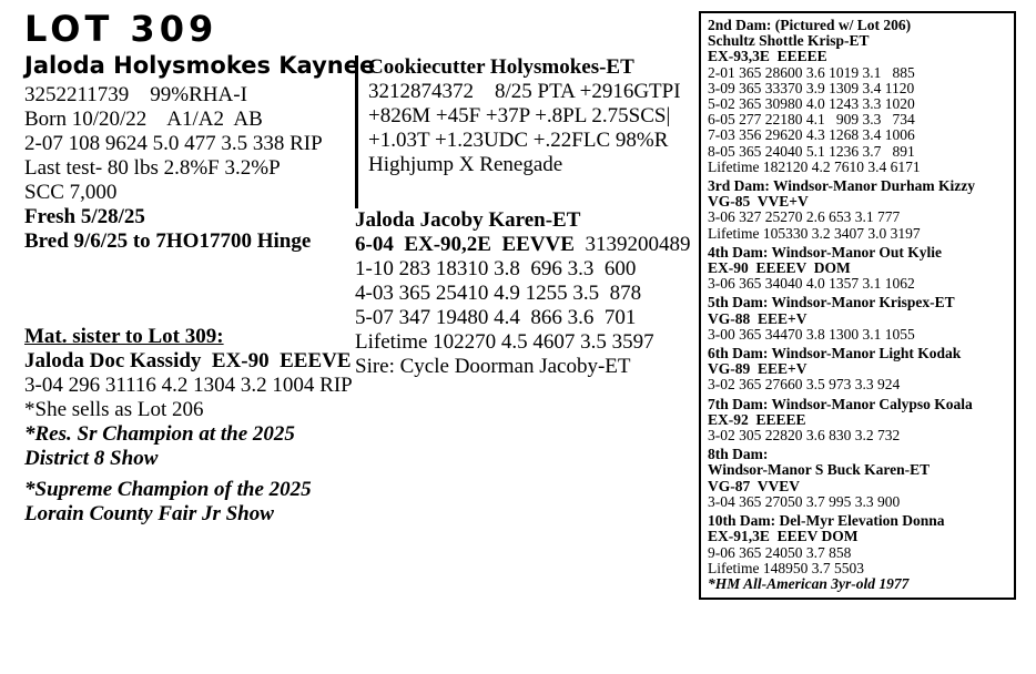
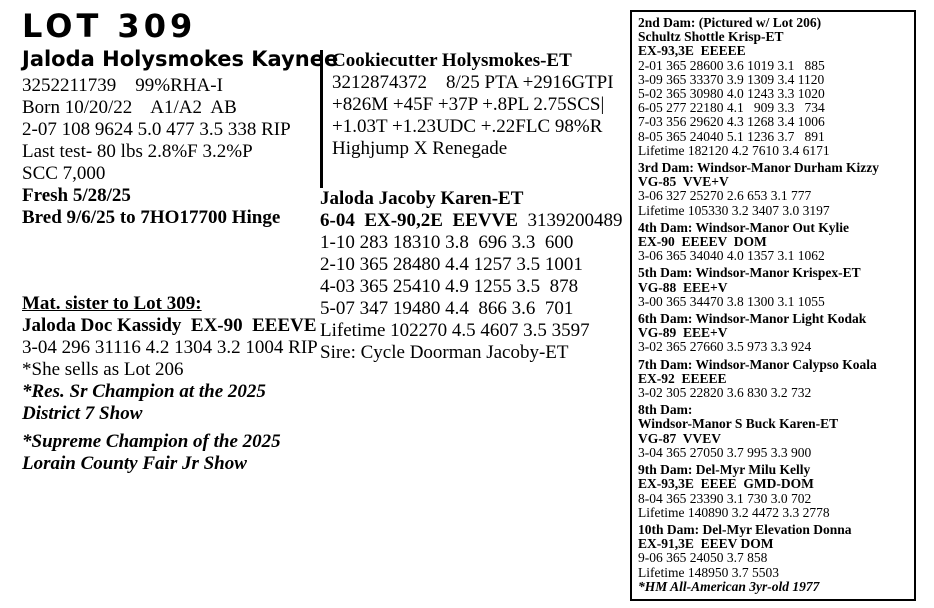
  LOT 309
  Jaloda Holysmokes Kayne
  3252211739 99%RHA-I
  Born 10/20/22 A1/A2 AB
  2-07 108 9624 5.0 477 3.5 338 RIP
  Last test- 80 lbs 2.8%F 3.2%P
  SCC 7,000
  Fresh 5/28/25
  Bred 9/6/25 to 7HO17700 Hinge
  Mat. sister to Lot 309:
  Jaloda Doc Kassidy EX-90 EEEVE
  3-04 296 31116 4.2 1304 3.2 1004 RIP
  *She sells as Lot 206
  *Res. Sr Champion at the 2025
- District 8 Show
+ District 7 Show
  *Supreme Champion of the 2025
  Lorain County Fair Jr Show
  Cookiecutter Holysmokes-ET
  3212874372 8/25 PTA +2916GTPI
  +826M +45F +37P +.8PL 2.75SCS|
  +1.03T +1.23UDC +.22FLC 98%R
  Highjump X Renegade
  Jaloda Jacoby Karen-ET
  6-04 EX-90,2E EEVVE 3139200489
  1-10 283 18310 3.8 696 3.3 600
+ 2-10 365 28480 4.4 1257 3.5 1001
  4-03 365 25410 4.9 1255 3.5 878
  5-07 347 19480 4.4 866 3.6 701
  Lifetime 102270 4.5 4607 3.5 3597
  Sire: Cycle Doorman Jacoby-ET
  2nd Dam: (Pictured w/ Lot 206)
  Schultz Shottle Krisp-ET
  EX-93,3E EEEEE
  2-01 365 28600 3.6 1019 3.1 885
  3-09 365 33370 3.9 1309 3.4 1120
  5-02 365 30980 4.0 1243 3.3 1020
  6-05 277 22180 4.1 909 3.3 734
  7-03 356 29620 4.3 1268 3.4 1006
  8-05 365 24040 5.1 1236 3.7 891
  Lifetime 182120 4.2 7610 3.4 6171
  3rd Dam: Windsor-Manor Durham Kizzy
  VG-85 VVE+V
  3-06 327 25270 2.6 653 3.1 777
  Lifetime 105330 3.2 3407 3.0 3197
  4th Dam: Windsor-Manor Out Kylie
  EX-90 EEEEV DOM
  3-06 365 34040 4.0 1357 3.1 1062
  5th Dam: Windsor-Manor Krispex-ET
  VG-88 EEE+V
  3-00 365 34470 3.8 1300 3.1 1055
  6th Dam: Windsor-Manor Light Kodak
  VG-89 EEE+V
  3-02 365 27660 3.5 973 3.3 924
  7th Dam: Windsor-Manor Calypso Koala
  EX-92 EEEEE
  3-02 305 22820 3.6 830 3.2 732
  8th Dam:
  Windsor-Manor S Buck Karen-ET
  VG-87 VVEV
  3-04 365 27050 3.7 995 3.3 900
+ 9th Dam: Del-Myr Milu Kelly
+ EX-93,3E EEEE GMD-DOM
+ 8-04 365 23390 3.1 730 3.0 702
+ Lifetime 140890 3.2 4472 3.3 2778
  10th Dam: Del-Myr Elevation Donna
  EX-91,3E EEEV DOM
  9-06 365 24050 3.7 858
  Lifetime 148950 3.7 5503
  *HM All-American 3yr-old 1977
